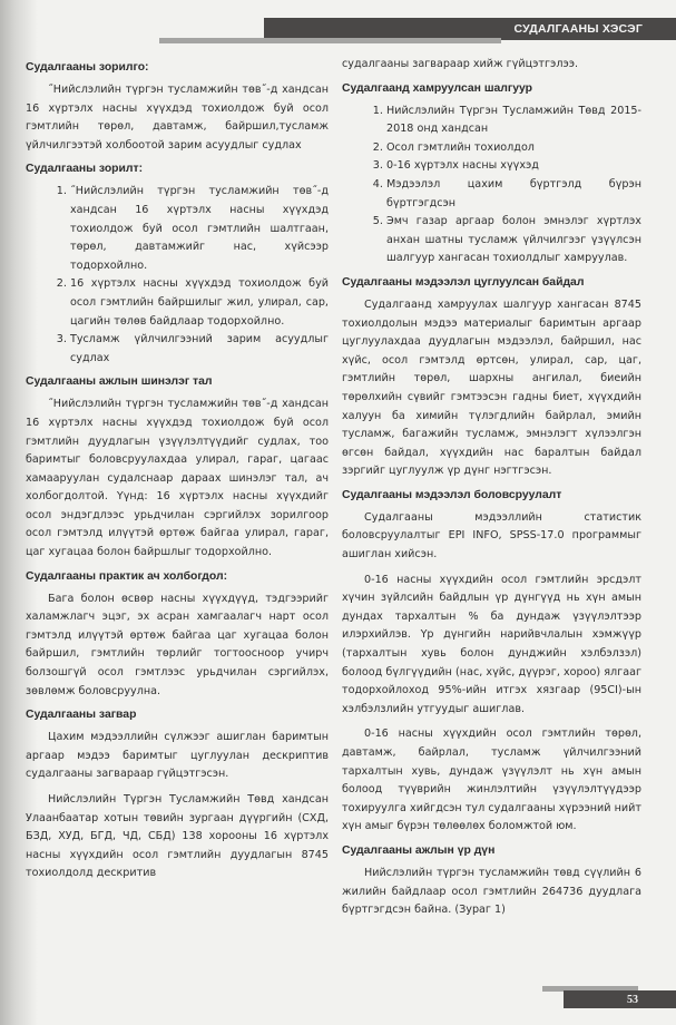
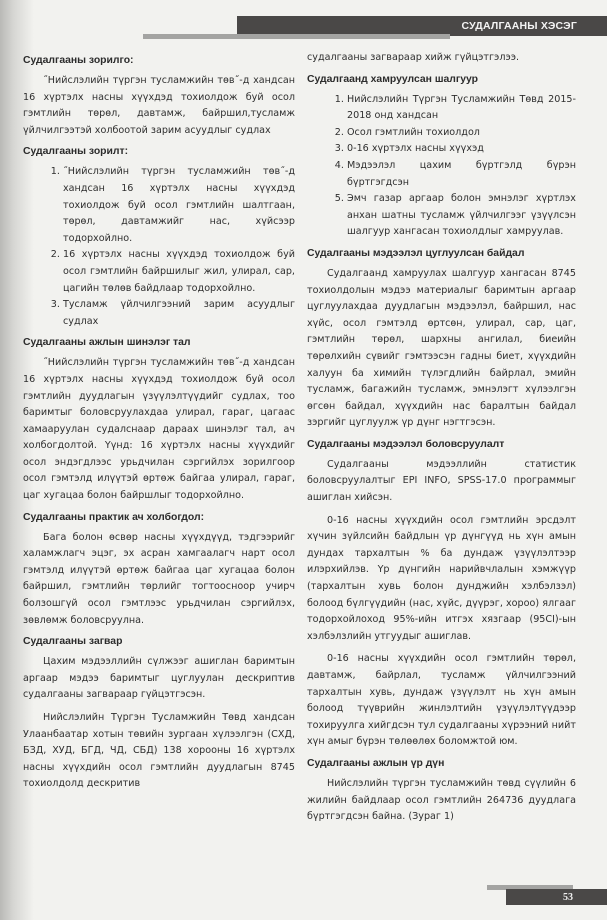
  СУДАЛГААНЫ ХЭСЭГ
  Судалгааны зорилго:
  ˝Нийслэлийн түргэн тусламжийн төв˝-д хандсан 16 хүртэлх насны хүүхдэд тохиолдож буй осол гэмтлийн төрөл, давтамж, байршил,тусламж үйлчилгээтэй холбоотой зарим асуудлыг судлах
  Судалгааны зорилт:
  ˝Нийслэлийн түргэн тусламжийн төв˝-д хандсан 16 хүртэлх насны хүүхдэд тохиолдож буй осол гэмтлийн шалтгаан, төрөл, давтамжийг нас, хүйсээр тодорхойлно.
  16 хүртэлх насны хүүхдэд тохиолдож буй осол гэмтлийн байршилыг жил, улирал, сар, цагийн төлөв байдлаар тодорхойлно.
  Тусламж үйлчилгээний зарим асуудлыг судлах
  Судалгааны ажлын шинэлэг тал
  ˝Нийслэлийн түргэн тусламжийн төв˝-д хандсан 16 хүртэлх насны хүүхдэд тохиолдож буй осол гэмтлийн дуудлагын үзүүлэлтүүдийг судлах, тоо баримтыг боловсруулахдаа улирал, гараг, цагаас хамааруулан судалснаар дараах шинэлэг тал, ач холбогдолтой. Үүнд: 16 хүртэлх насны хүүхдийг осол эндэгдлээс урьдчилан сэргийлэх зорилгоор осол гэмтэлд илүүтэй өртөж байгаа улирал, гараг, цаг хугацаа болон байршлыг тодорхойлно.
  Судалгааны практик ач холбогдол:
  Бага болон өсвөр насны хүүхдүүд, тэдгээрийг халамжлагч эцэг, эх асран хамгаалагч нарт осол гэмтэлд илүүтэй өртөж байгаа цаг хугацаа болон байршил, гэмтлийн төрлийг тогтоосноор учирч болзошгүй осол гэмтлээс урьдчилан сэргийлэх, зөвлөмж боловсруулна.
  Судалгааны загвар
  Цахим мэдээллийн сүлжээг ашиглан баримтын аргаар мэдээ баримтыг цуглуулан дескриптив судалгааны загвараар гүйцэтгэсэн.
- Нийслэлийн Түргэн Тусламжийн Төвд хандсан Улаанбаатар хотын төвийн зургаан дүүргийн (СХД, БЗД, ХУД, БГД, ЧД, СБД) 138 хорооны 16 хүртэлх насны хүүхдийн осол гэмтлийн дуудлагын 8745 тохиолдолд дескритив
+ Нийслэлийн Түргэн Тусламжийн Төвд хандсан Улаанбаатар хотын төвийн зургаан хүлээлгэн (СХД, БЗД, ХУД, БГД, ЧД, СБД) 138 хорооны 16 хүртэлх насны хүүхдийн осол гэмтлийн дуудлагын 8745 тохиолдолд дескритив
  судалгааны загвараар хийж гүйцэтгэлээ.
  Судалгаанд хамруулсан шалгуур
  Нийслэлийн Түргэн Тусламжийн Төвд 2015-2018 онд хандсан
  Осол гэмтлийн тохиолдол
  0-16 хүртэлх насны хүүхэд
  Мэдээлэл цахим бүртгэлд бүрэн бүртгэгдсэн
  Эмч газар аргаар болон эмнэлэг хүртлэх анхан шатны тусламж үйлчилгээг үзүүлсэн шалгуур хангасан тохиолдлыг хамруулав.
  Судалгааны мэдээлэл цуглуулсан байдал
  Судалгаанд хамруулах шалгуур хангасан 8745 тохиолдолын мэдээ материалыг баримтын аргаар цуглуулахдаа дуудлагын мэдээлэл, байршил, нас хүйс, осол гэмтэлд өртсөн, улирал, сар, цаг, гэмтлийн төрөл, шархны ангилал, биеийн төрөлхийн сүвийг гэмтээсэн гадны биет, хүүхдийн халуун ба химийн түлэгдлийн байрлал, эмийн тусламж, багажийн тусламж, эмнэлэгт хүлээлгэн өгсөн байдал, хүүхдийн нас баралтын байдал зэргийг цуглуулж үр дүнг нэгтгэсэн.
  Судалгааны мэдээлэл боловсруулалт
  Судалгааны мэдээллийн статистик боловсруулалтыг EPI INFO, SPSS-17.0 программыг ашиглан хийсэн.
  0-16 насны хүүхдийн осол гэмтлийн эрсдэлт хүчин зүйлсийн байдлын үр дүнгүүд нь хүн амын дундах тархалтын % ба дундаж үзүүлэлтээр илэрхийлэв. Үр дүнгийн нарийвчлалын хэмжүүр (тархалтын хувь болон дунджийн хэлбэлзэл) болоод бүлгүүдийн (нас, хүйс, дүүрэг, хороо) ялгааг тодорхойлоход 95%-ийн итгэх хязгаар (95CI)-ын хэлбэлзлийн утгуудыг ашиглав.
  0-16 насны хүүхдийн осол гэмтлийн төрөл, давтамж, байрлал, тусламж үйлчилгээний тархалтын хувь, дундаж үзүүлэлт нь хүн амын болоод түүврийн жинлэлтийн үзүүлэлтүүдээр тохируулга хийгдсэн тул судалгааны хүрээний нийт хүн амыг бүрэн төлөөлөх боломжтой юм.
  Судалгааны ажлын үр дүн
  Нийслэлийн түргэн тусламжийн төвд сүүлийн 6 жилийн байдлаар осол гэмтлийн 264736 дуудлага бүртгэгдсэн байна. (Зураг 1)
  53
